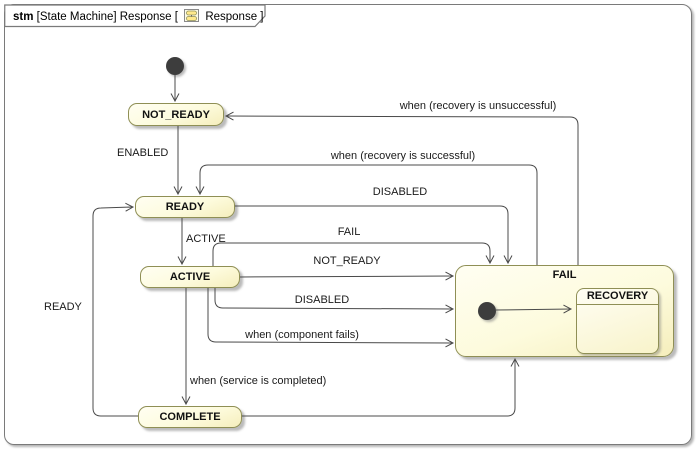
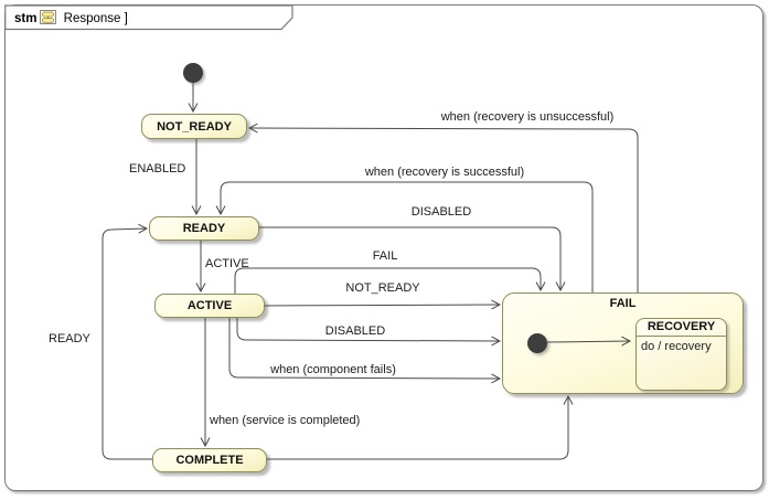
  stm
- [State Machine] Response [
  Response ]
  NOT_READY
  READY
  ACTIVE
  COMPLETE
  FAIL
  RECOVERY
+ do / recovery
  ENABLED
  ACTIVE
  DISABLED
  FAIL
  NOT_READY
  DISABLED
  when (component fails)
  when (service is completed)
  READY
  when (recovery is successful)
  when (recovery is unsuccessful)
